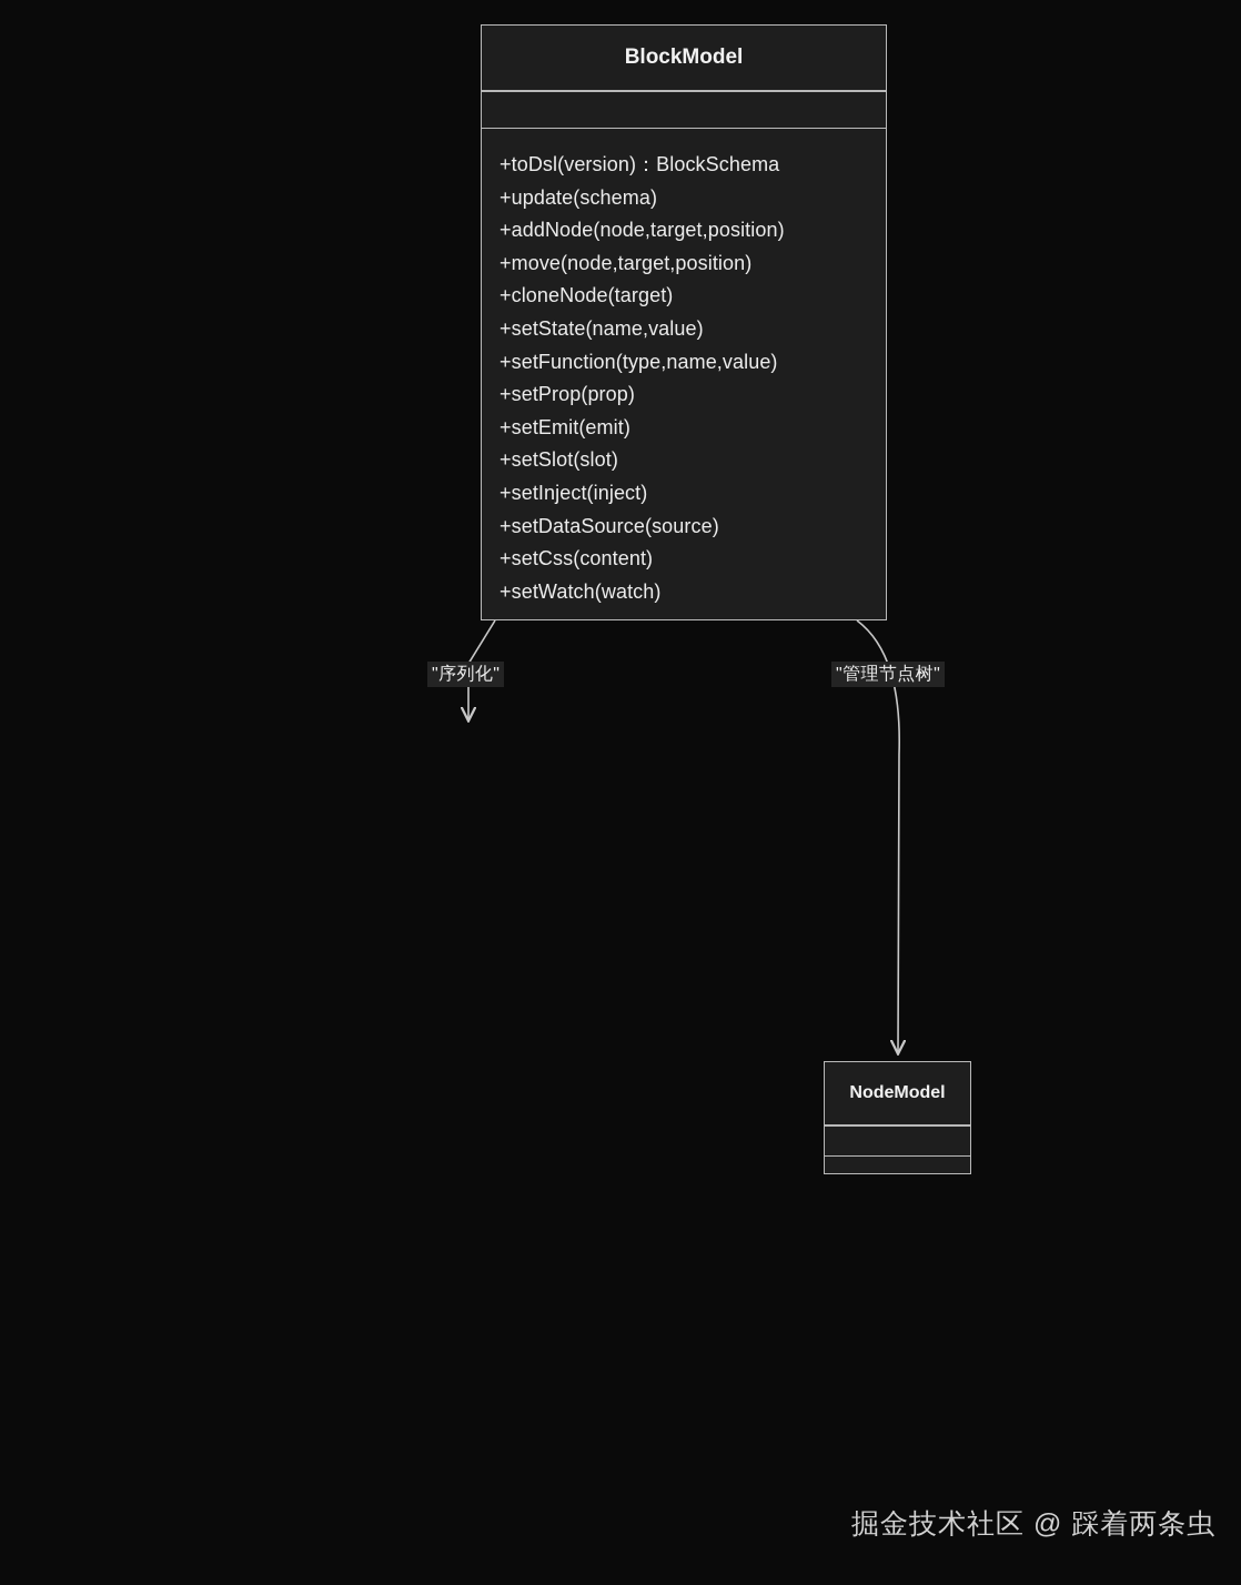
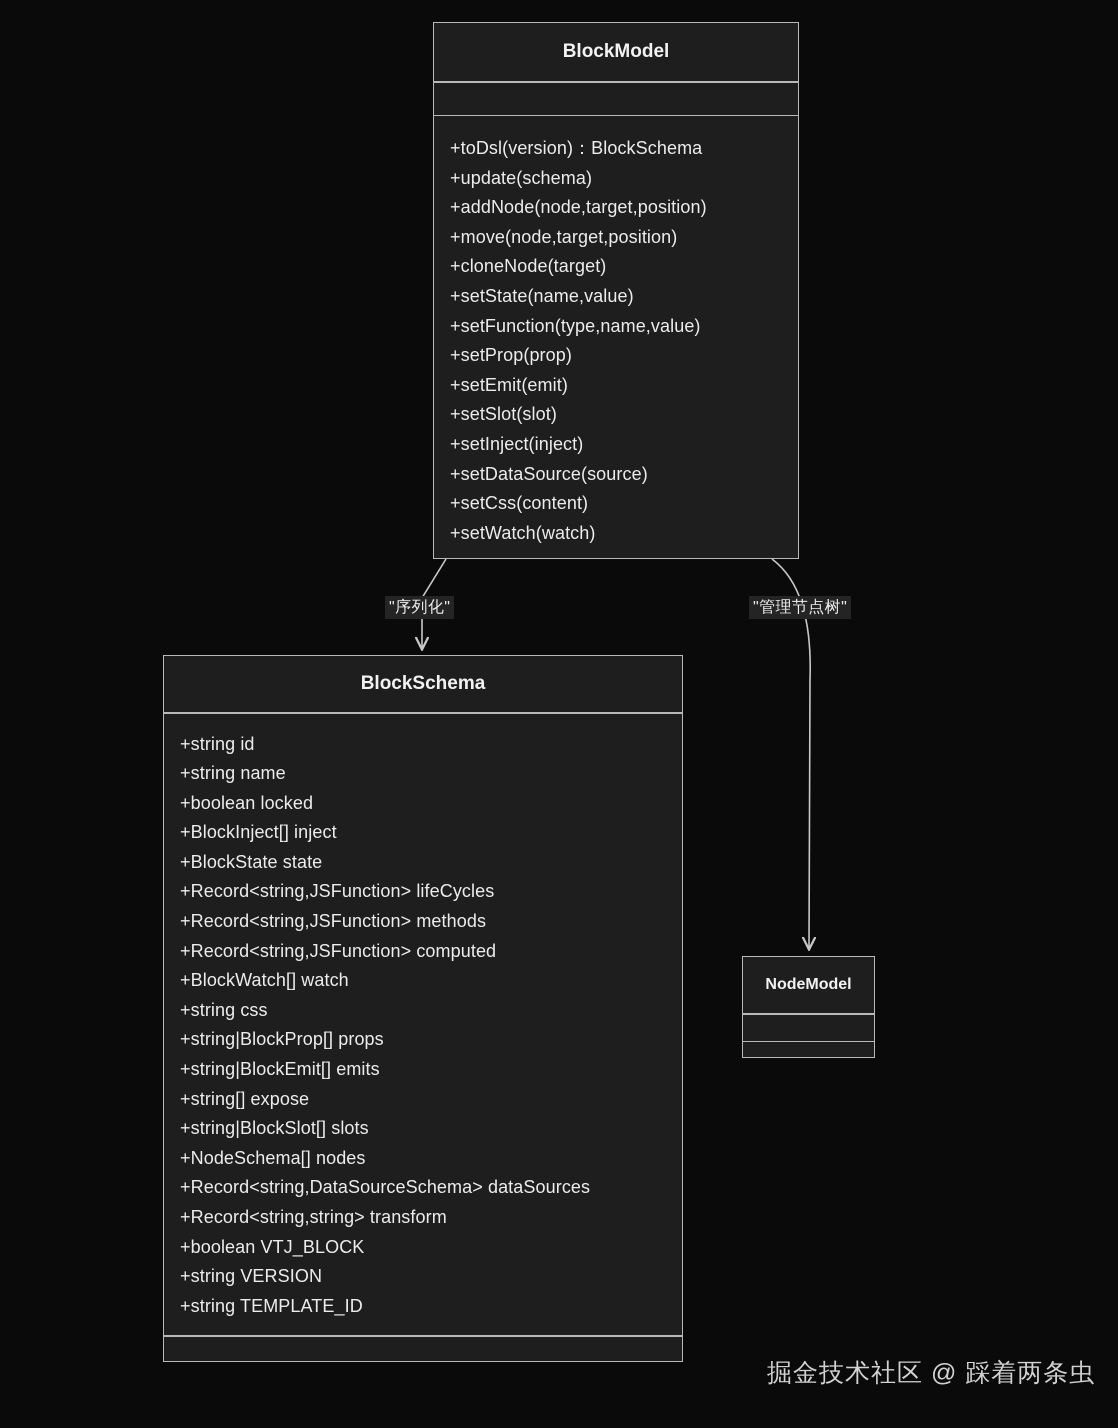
  BlockModel
  +toDsl(version)：BlockSchema
  +update(schema)
  +addNode(node,target,position)
  +move(node,target,position)
  +cloneNode(target)
  +setState(name,value)
  +setFunction(type,name,value)
  +setProp(prop)
  +setEmit(emit)
  +setSlot(slot)
  +setInject(inject)
  +setDataSource(source)
  +setCss(content)
  +setWatch(watch)
+ BlockSchema
+ +string id
+ +string name
+ +boolean locked
+ +BlockInject[] inject
+ +BlockState state
+ +Record<string,JSFunction> lifeCycles
+ +Record<string,JSFunction> methods
+ +Record<string,JSFunction> computed
+ +BlockWatch[] watch
+ +string css
+ +string|BlockProp[] props
+ +string|BlockEmit[] emits
+ +string[] expose
+ +string|BlockSlot[] slots
+ +NodeSchema[] nodes
+ +Record<string,DataSourceSchema> dataSources
+ +Record<string,string> transform
+ +boolean VTJ_BLOCK
+ +string VERSION
+ +string TEMPLATE_ID
  NodeModel
  "序列化"
  "管理节点树"
  掘金技术社区 @ 踩着两条虫
